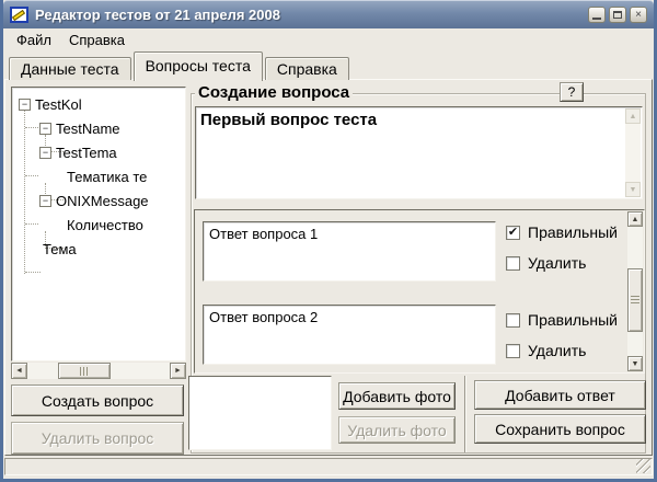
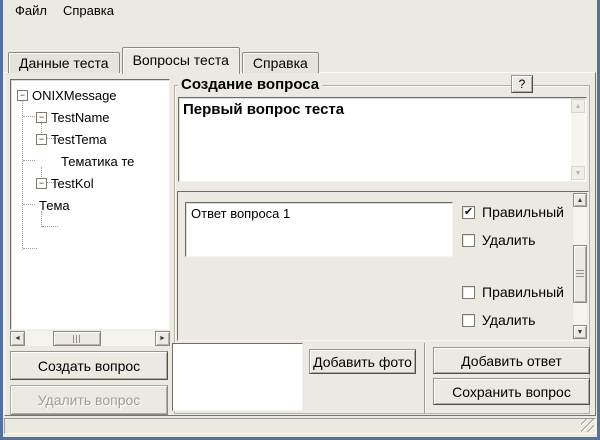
- Редактор тестов от 21 апреля 2008
- ×
  Файл
  Справка
  Данные теста
  Вопросы теста
  Справка
  −
- TestKol
+ ONIXMessage
  −
  TestName
  −
  TestTema
  Тематика те
  −
- ONIXMessage
+ TestKol
- Количество
  Тема
  Создать вопрос
  Удалить вопрос
  Создание вопроса
  ?
  Первый вопрос теста
  Ответ вопроса 1
  ✔
  Правильный
  Удалить
- Ответ вопроса 2
  Правильный
  Удалить
  Добавить фото
- Удалить фото
  Добавить ответ
  Сохранить вопрос
